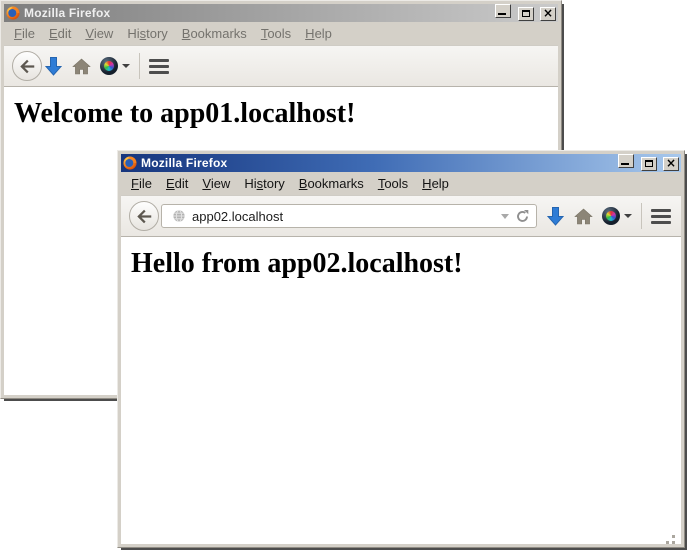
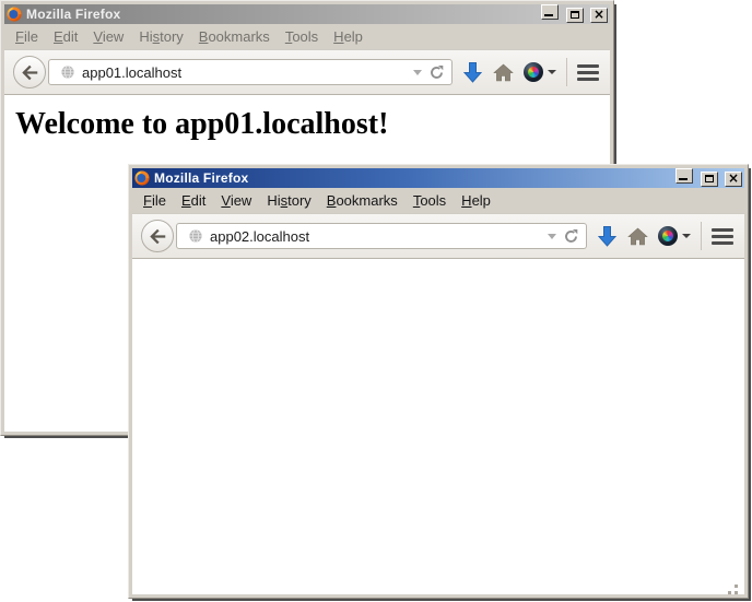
  Mozilla Firefox
  ×
  File
  Edit
  View
  History
  Bookmarks
  Tools
  Help
+ app01.localhost
  Welcome to app01.localhost!
  Mozilla Firefox
  ×
  File
  Edit
  View
  History
  Bookmarks
  Tools
  Help
  app02.localhost
- Hello from app02.localhost!
